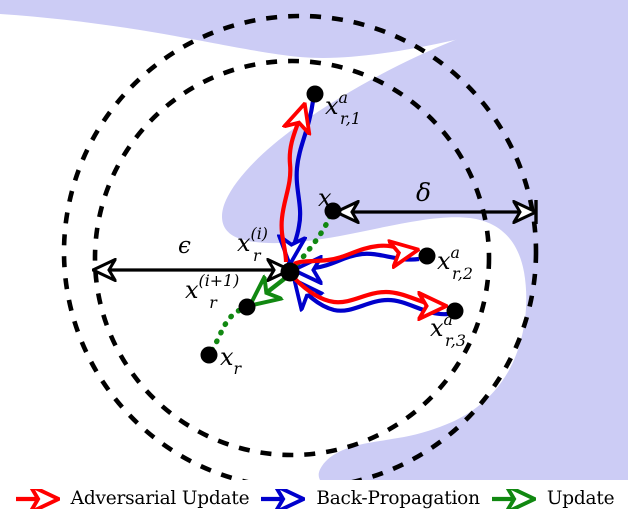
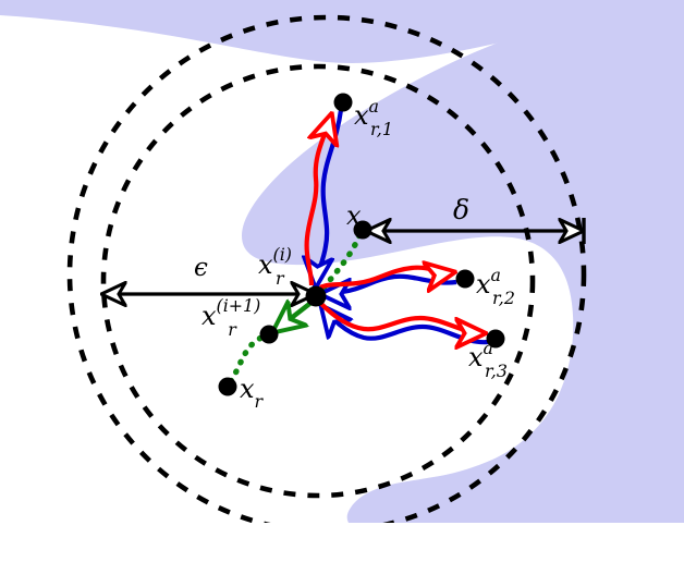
  xar,1
  xo
  x(i)r
  xar,2
  xar,3
  x(i+1)r
  xr
  ϵ
  δ
- Adversarial Update
- Back-Propagation
- Update
